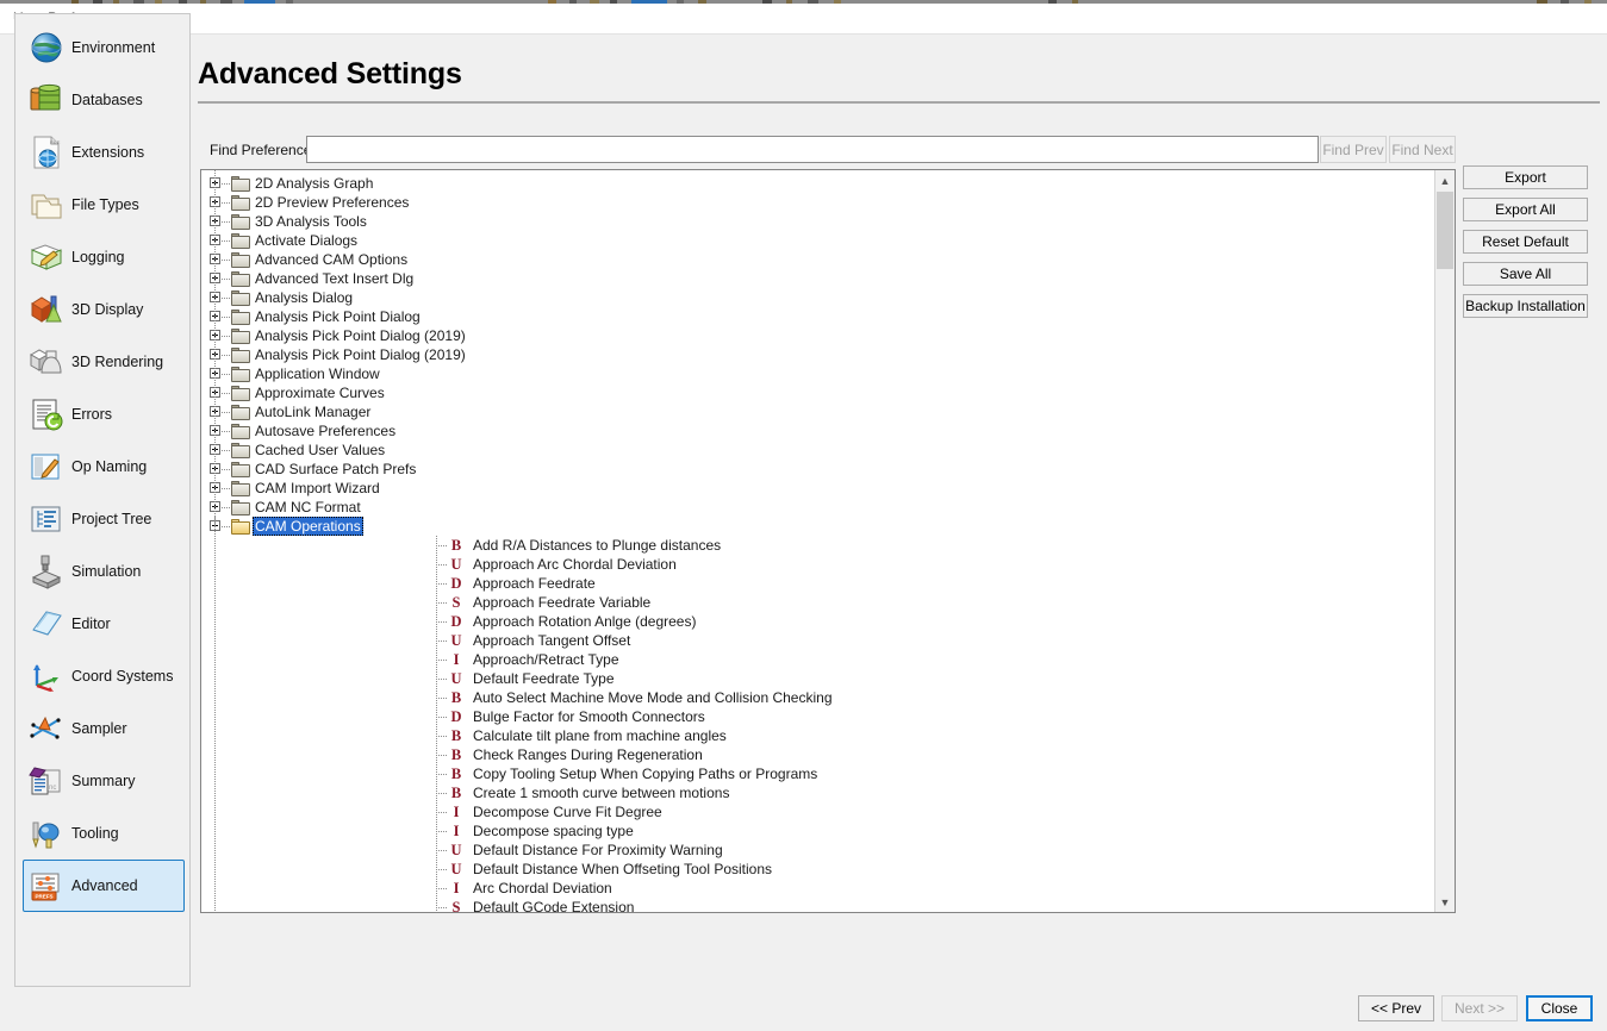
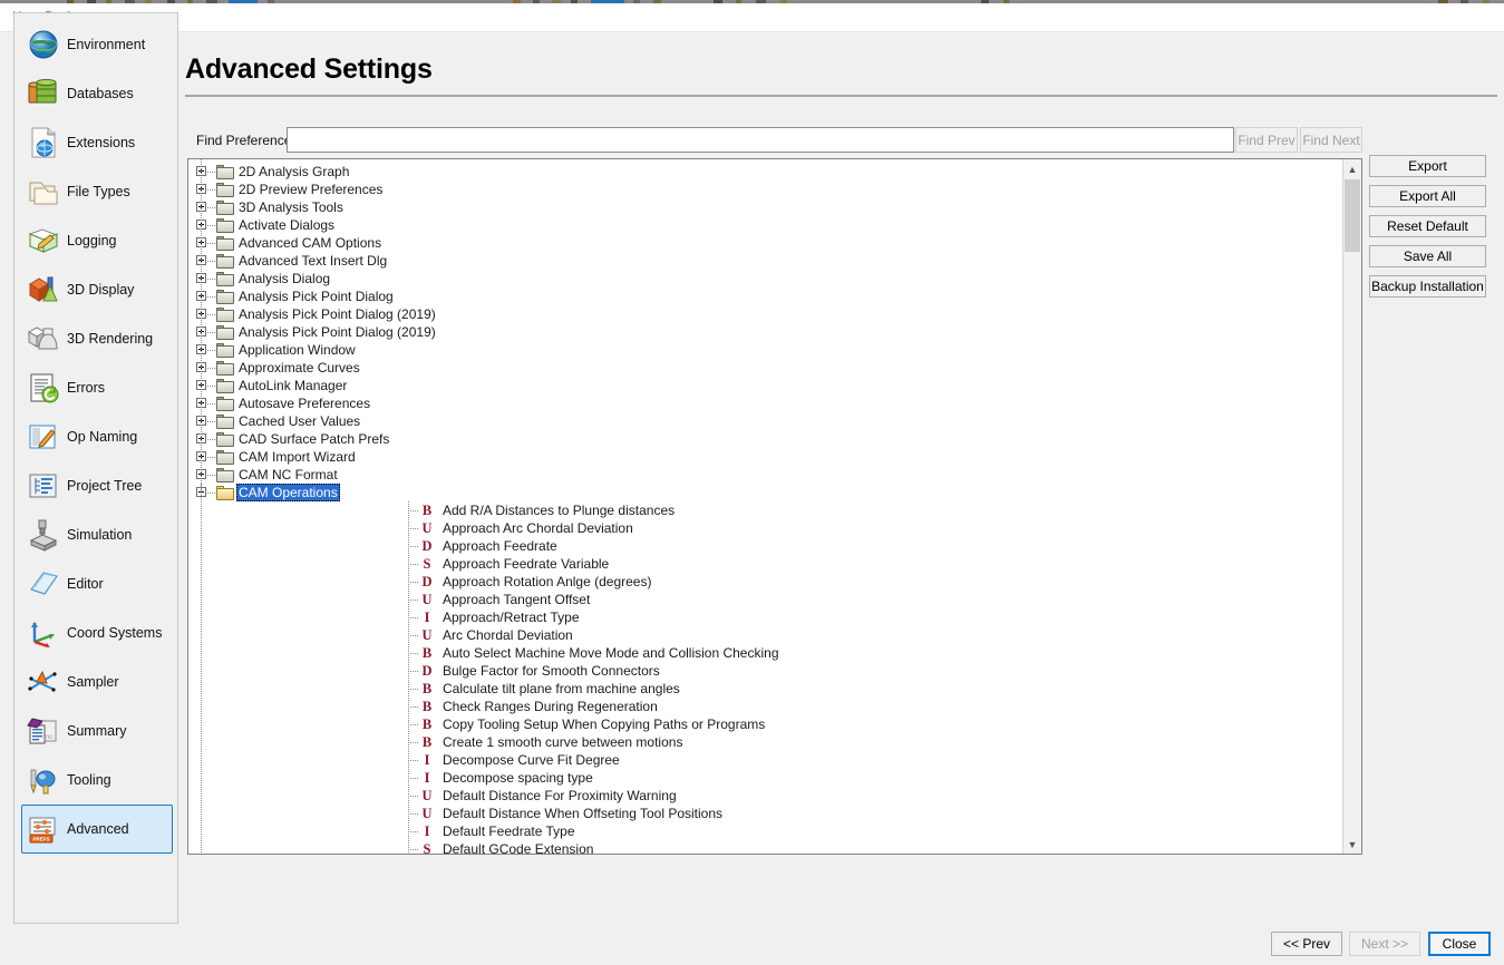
  Environment
  Databases
  Extensions
  File Types
  Logging
  3D Display
  3D Rendering
  Errors
  Op Naming
  Project Tree
  Simulation
  Editor
  Coord Systems
  Sampler
  Summary
  Tooling
  Advanced
  Advanced Settings
  Find Preferenc
  Find Prev
  Find Next
  2D Analysis Graph
  2D Preview Preferences
  3D Analysis Tools
  Activate Dialogs
  Advanced CAM Options
  Advanced Text Insert Dlg
  Analysis Dialog
  Analysis Pick Point Dialog
  Analysis Pick Point Dialog (2019)
  Analysis Pick Point Dialog (2019)
  Application Window
  Approximate Curves
  AutoLink Manager
  Autosave Preferences
  Cached User Values
  CAD Surface Patch Prefs
  CAM Import Wizard
  CAM NC Format
  CAM Operations
  B
  Add R/A Distances to Plunge distances
  U
  Approach Arc Chordal Deviation
  D
  Approach Feedrate
  S
  Approach Feedrate Variable
  D
  Approach Rotation Anlge (degrees)
  U
  Approach Tangent Offset
  I
  Approach/Retract Type
  U
- Default Feedrate Type
+ Arc Chordal Deviation
  B
  Auto Select Machine Move Mode and Collision Checking
  D
  Bulge Factor for Smooth Connectors
  B
  Calculate tilt plane from machine angles
  B
  Check Ranges During Regeneration
  B
  Copy Tooling Setup When Copying Paths or Programs
  B
  Create 1 smooth curve between motions
  I
  Decompose Curve Fit Degree
  I
  Decompose spacing type
  U
  Default Distance For Proximity Warning
  U
  Default Distance When Offseting Tool Positions
  I
- Arc Chordal Deviation
+ Default Feedrate Type
  S
  Default GCode Extension
  ▲
  ▼
  Export
  Export All
  Reset Default
  Save All
  Backup Installation
  << Prev
  Next >>
  Close
